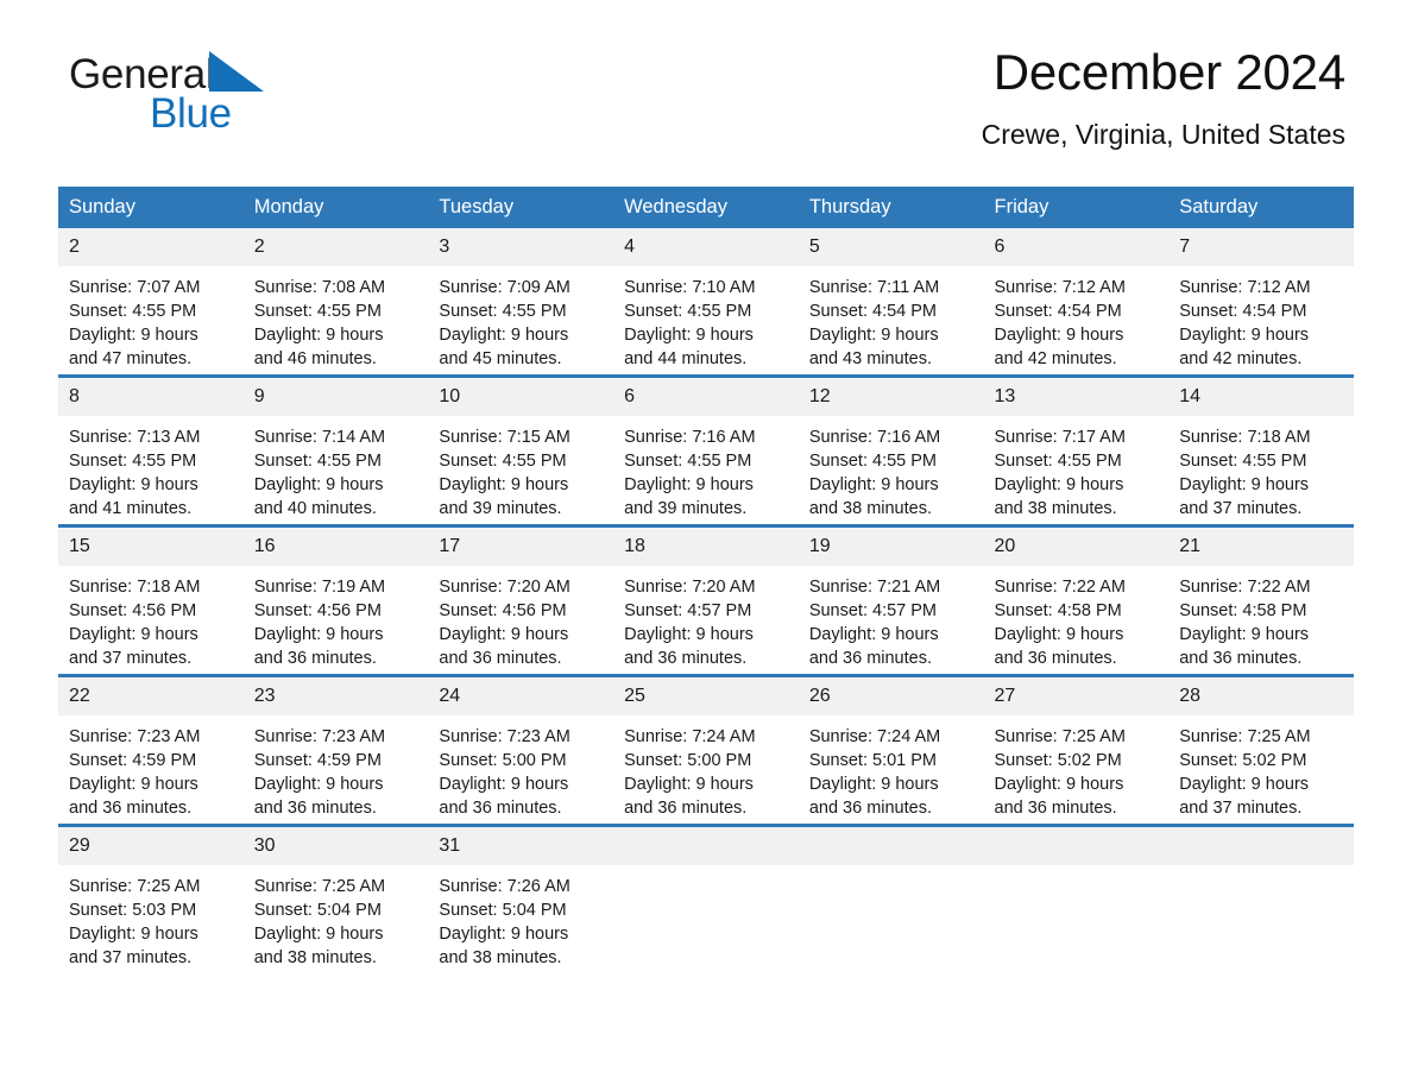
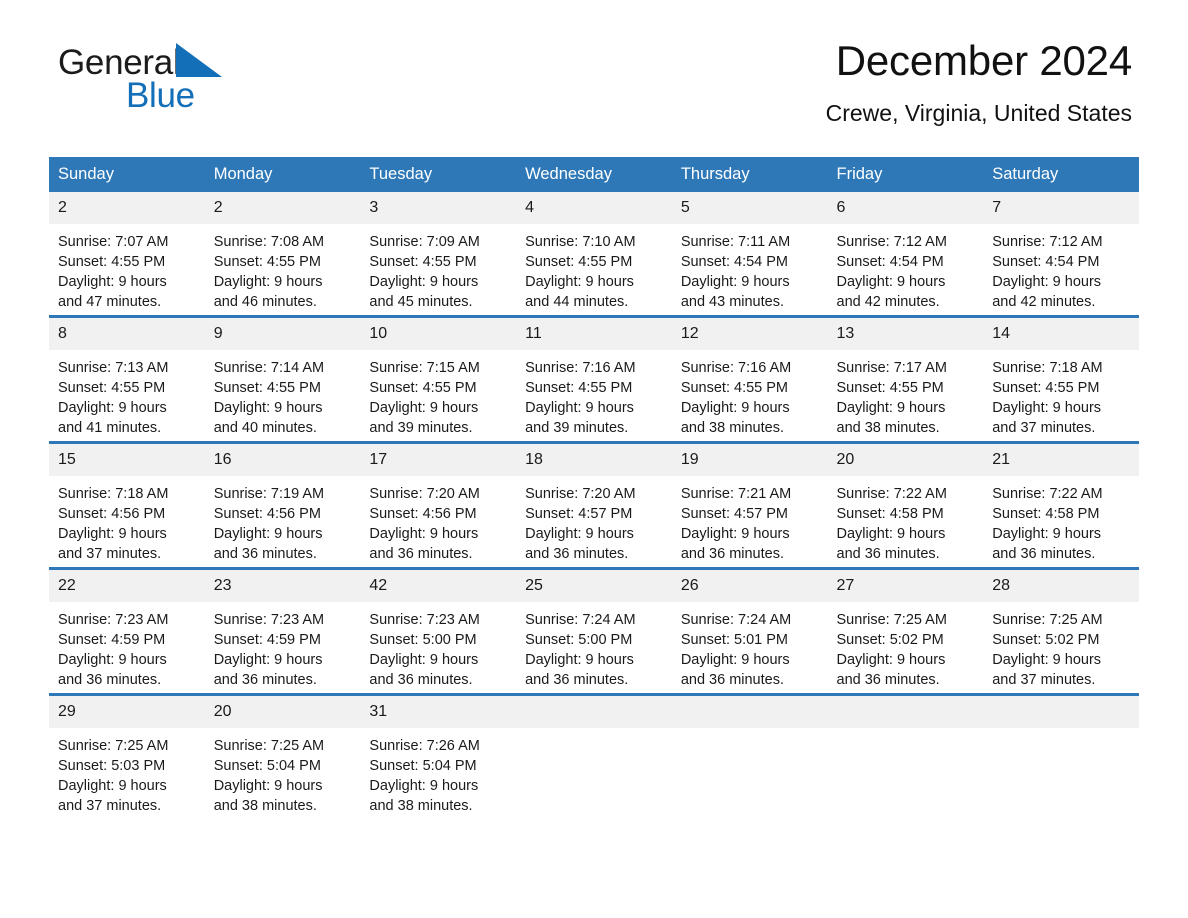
  Genera
  Blue
  December 2024
  Crewe, Virginia, United States
  Sunday	Monday	Tuesday	Wednesday	Thursday	Friday	Saturday
  2Sunrise: 7:07 AMSunset: 4:55 PMDaylight: 9 hoursand 47 minutes.	2Sunrise: 7:08 AMSunset: 4:55 PMDaylight: 9 hoursand 46 minutes.	3Sunrise: 7:09 AMSunset: 4:55 PMDaylight: 9 hoursand 45 minutes.	4Sunrise: 7:10 AMSunset: 4:55 PMDaylight: 9 hoursand 44 minutes.	5Sunrise: 7:11 AMSunset: 4:54 PMDaylight: 9 hoursand 43 minutes.	6Sunrise: 7:12 AMSunset: 4:54 PMDaylight: 9 hoursand 42 minutes.	7Sunrise: 7:12 AMSunset: 4:54 PMDaylight: 9 hoursand 42 minutes.
- 8Sunrise: 7:13 AMSunset: 4:55 PMDaylight: 9 hoursand 41 minutes.	9Sunrise: 7:14 AMSunset: 4:55 PMDaylight: 9 hoursand 40 minutes.	10Sunrise: 7:15 AMSunset: 4:55 PMDaylight: 9 hoursand 39 minutes.	6Sunrise: 7:16 AMSunset: 4:55 PMDaylight: 9 hoursand 39 minutes.	12Sunrise: 7:16 AMSunset: 4:55 PMDaylight: 9 hoursand 38 minutes.	13Sunrise: 7:17 AMSunset: 4:55 PMDaylight: 9 hoursand 38 minutes.	14Sunrise: 7:18 AMSunset: 4:55 PMDaylight: 9 hoursand 37 minutes.
+ 8Sunrise: 7:13 AMSunset: 4:55 PMDaylight: 9 hoursand 41 minutes.	9Sunrise: 7:14 AMSunset: 4:55 PMDaylight: 9 hoursand 40 minutes.	10Sunrise: 7:15 AMSunset: 4:55 PMDaylight: 9 hoursand 39 minutes.	11Sunrise: 7:16 AMSunset: 4:55 PMDaylight: 9 hoursand 39 minutes.	12Sunrise: 7:16 AMSunset: 4:55 PMDaylight: 9 hoursand 38 minutes.	13Sunrise: 7:17 AMSunset: 4:55 PMDaylight: 9 hoursand 38 minutes.	14Sunrise: 7:18 AMSunset: 4:55 PMDaylight: 9 hoursand 37 minutes.
  15Sunrise: 7:18 AMSunset: 4:56 PMDaylight: 9 hoursand 37 minutes.	16Sunrise: 7:19 AMSunset: 4:56 PMDaylight: 9 hoursand 36 minutes.	17Sunrise: 7:20 AMSunset: 4:56 PMDaylight: 9 hoursand 36 minutes.	18Sunrise: 7:20 AMSunset: 4:57 PMDaylight: 9 hoursand 36 minutes.	19Sunrise: 7:21 AMSunset: 4:57 PMDaylight: 9 hoursand 36 minutes.	20Sunrise: 7:22 AMSunset: 4:58 PMDaylight: 9 hoursand 36 minutes.	21Sunrise: 7:22 AMSunset: 4:58 PMDaylight: 9 hoursand 36 minutes.
- 22Sunrise: 7:23 AMSunset: 4:59 PMDaylight: 9 hoursand 36 minutes.	23Sunrise: 7:23 AMSunset: 4:59 PMDaylight: 9 hoursand 36 minutes.	24Sunrise: 7:23 AMSunset: 5:00 PMDaylight: 9 hoursand 36 minutes.	25Sunrise: 7:24 AMSunset: 5:00 PMDaylight: 9 hoursand 36 minutes.	26Sunrise: 7:24 AMSunset: 5:01 PMDaylight: 9 hoursand 36 minutes.	27Sunrise: 7:25 AMSunset: 5:02 PMDaylight: 9 hoursand 36 minutes.	28Sunrise: 7:25 AMSunset: 5:02 PMDaylight: 9 hoursand 37 minutes.
+ 22Sunrise: 7:23 AMSunset: 4:59 PMDaylight: 9 hoursand 36 minutes.	23Sunrise: 7:23 AMSunset: 4:59 PMDaylight: 9 hoursand 36 minutes.	42Sunrise: 7:23 AMSunset: 5:00 PMDaylight: 9 hoursand 36 minutes.	25Sunrise: 7:24 AMSunset: 5:00 PMDaylight: 9 hoursand 36 minutes.	26Sunrise: 7:24 AMSunset: 5:01 PMDaylight: 9 hoursand 36 minutes.	27Sunrise: 7:25 AMSunset: 5:02 PMDaylight: 9 hoursand 36 minutes.	28Sunrise: 7:25 AMSunset: 5:02 PMDaylight: 9 hoursand 37 minutes.
- 29Sunrise: 7:25 AMSunset: 5:03 PMDaylight: 9 hoursand 37 minutes.	30Sunrise: 7:25 AMSunset: 5:04 PMDaylight: 9 hoursand 38 minutes.	31Sunrise: 7:26 AMSunset: 5:04 PMDaylight: 9 hoursand 38 minutes.
+ 29Sunrise: 7:25 AMSunset: 5:03 PMDaylight: 9 hoursand 37 minutes.	20Sunrise: 7:25 AMSunset: 5:04 PMDaylight: 9 hoursand 38 minutes.	31Sunrise: 7:26 AMSunset: 5:04 PMDaylight: 9 hoursand 38 minutes.
